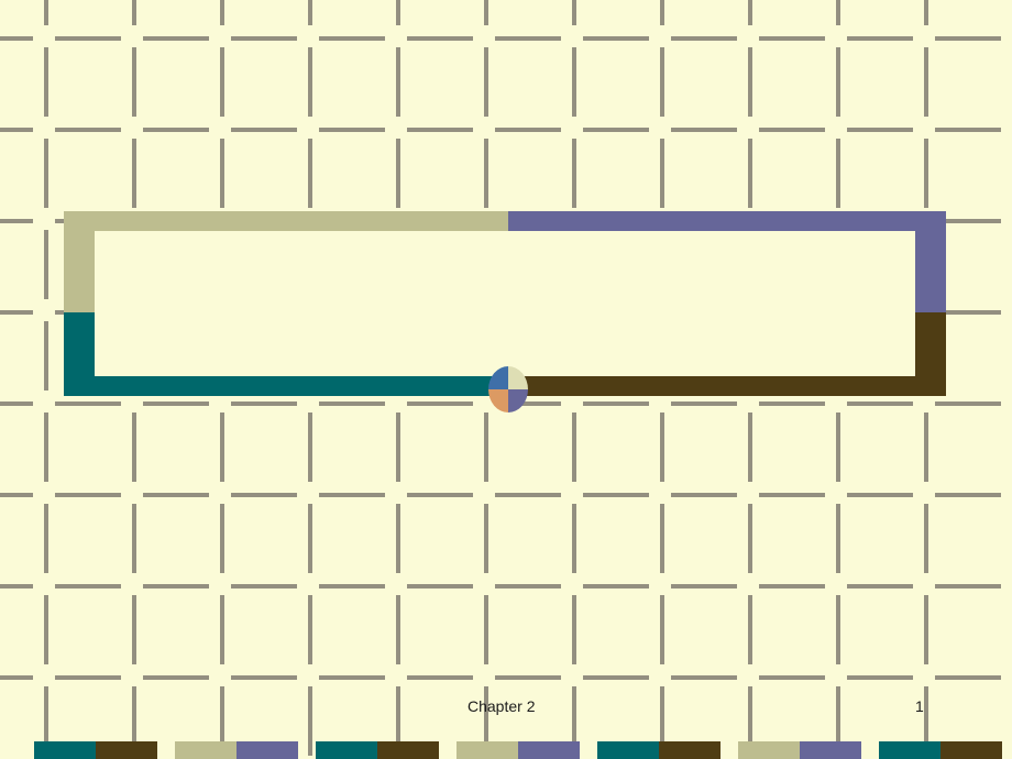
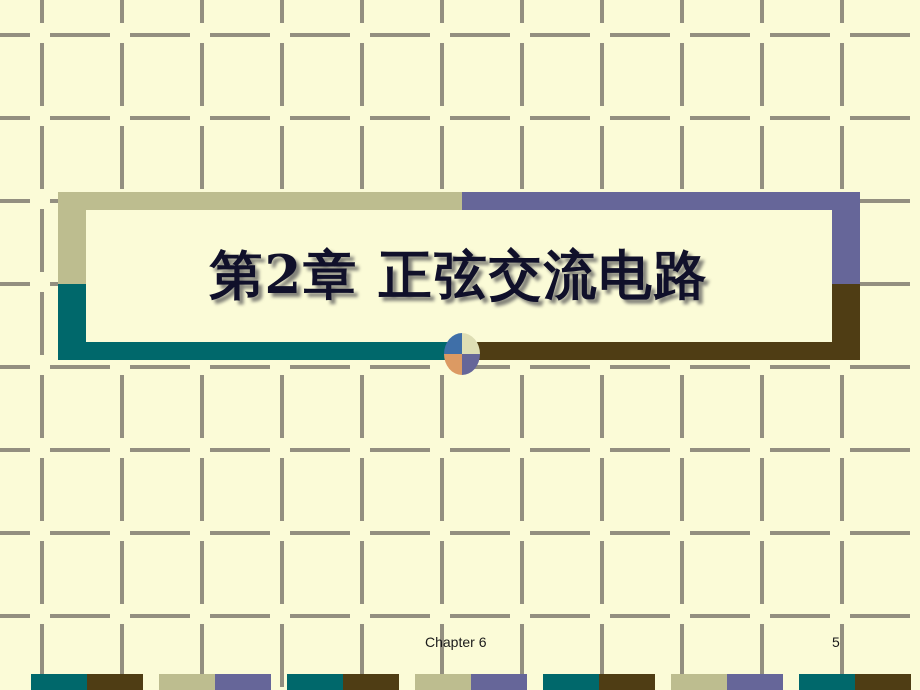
+ 第2章 正弦交流电路
- Chapter 2
+ Chapter 6
- 1
+ 5
